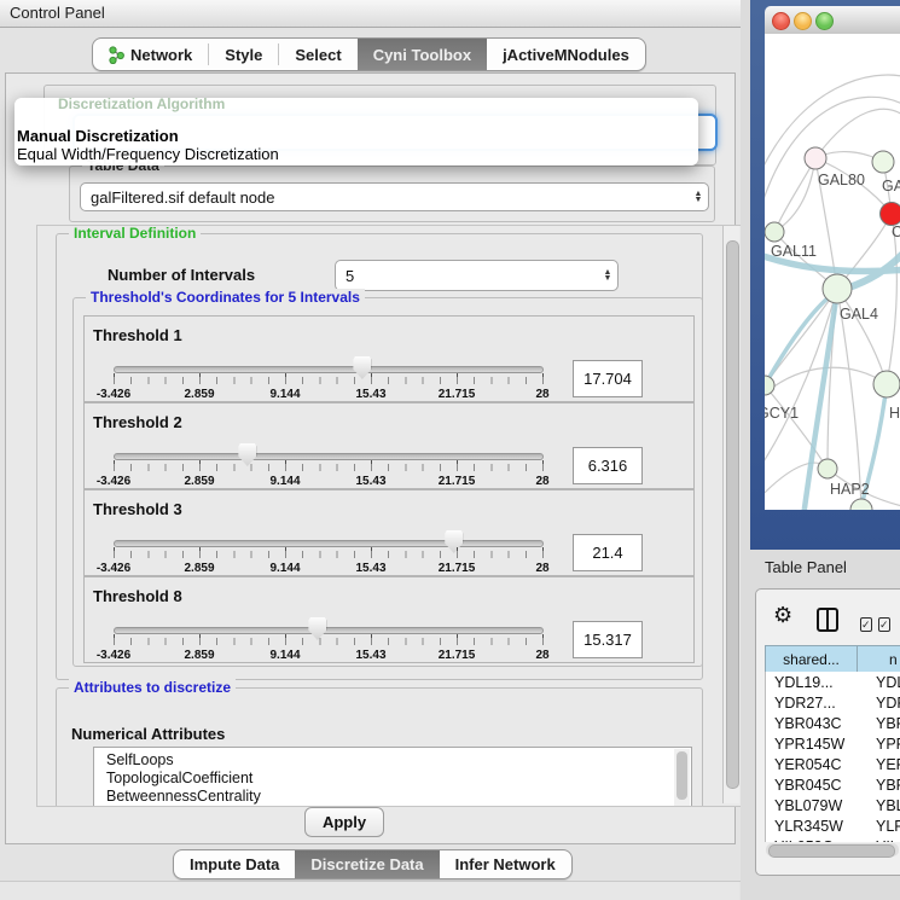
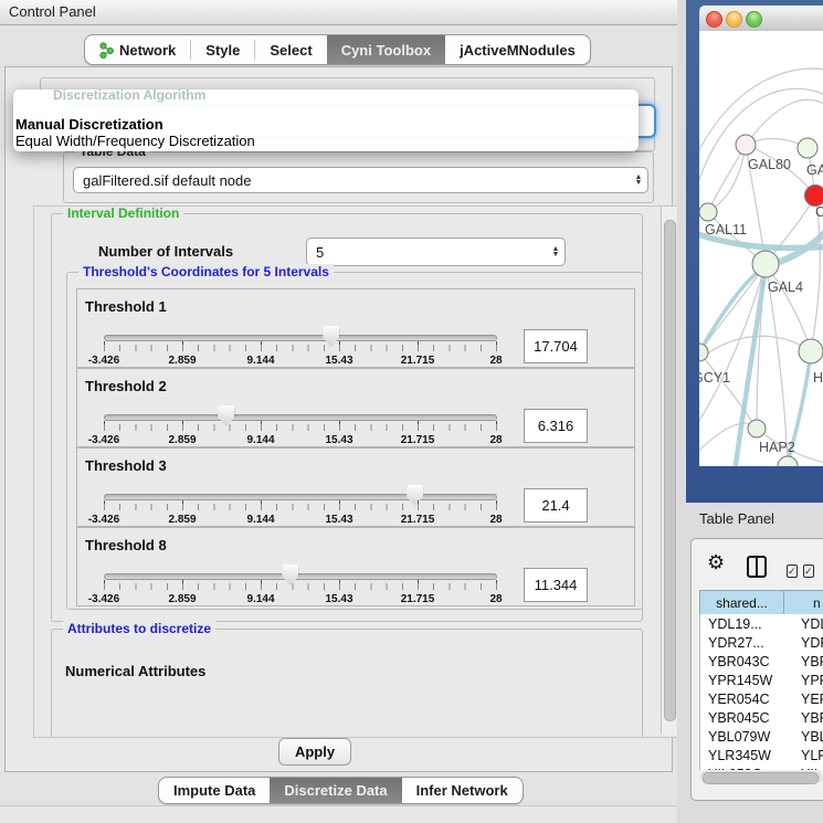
  Control Panel
  Network
  Style
  Select
  Cyni Toolbox
  jActiveMNodules
  Discretization Algorithm
  Manual Discretization
  Equal Width/Frequency Discretization
  Table Data
  galFiltered.sif default node
  Interval Definition
  Number of Intervals
  5
  Threshold's Coordinates for 5 Intervals
  Threshold 1
  -3.426
  2.859
  9.144
  15.43
  21.715
  28
  17.704
  Threshold 2
  -3.426
  2.859
  9.144
  15.43
  21.715
  28
  6.316
  Threshold 3
  -3.426
  2.859
  9.144
  15.43
  21.715
  28
  21.4
  Threshold 8
  -3.426
  2.859
  9.144
  15.43
  21.715
  28
- 15.317
+ 11.344
  Attributes to discretize
  Numerical Attributes
- SelfLoops
- TopologicalCoefficient
- BetweennessCentrality
  Apply
  Impute Data
  Discretize Data
  Infer Network
  GAL80
  GA
  C
  GAL11
  GAL4
  CY1
  H
  HAP2
  Table Panel
  ⚙
  ✓
  ✓
  shared...
  n
  YDL19...
  YDR27...
  YBR043C
  YPR145W
  YER054C
  YBR045C
  YBL079W
  YLR345W
